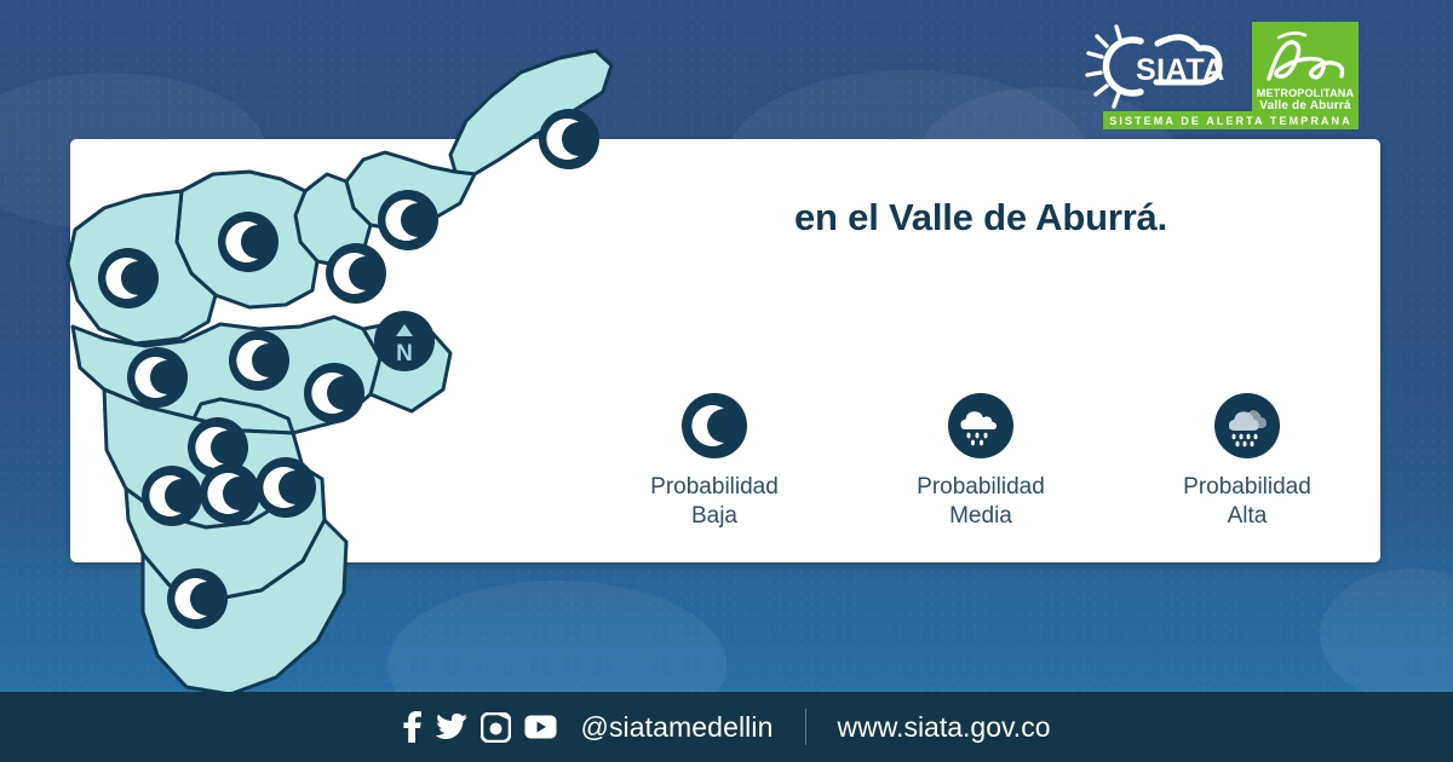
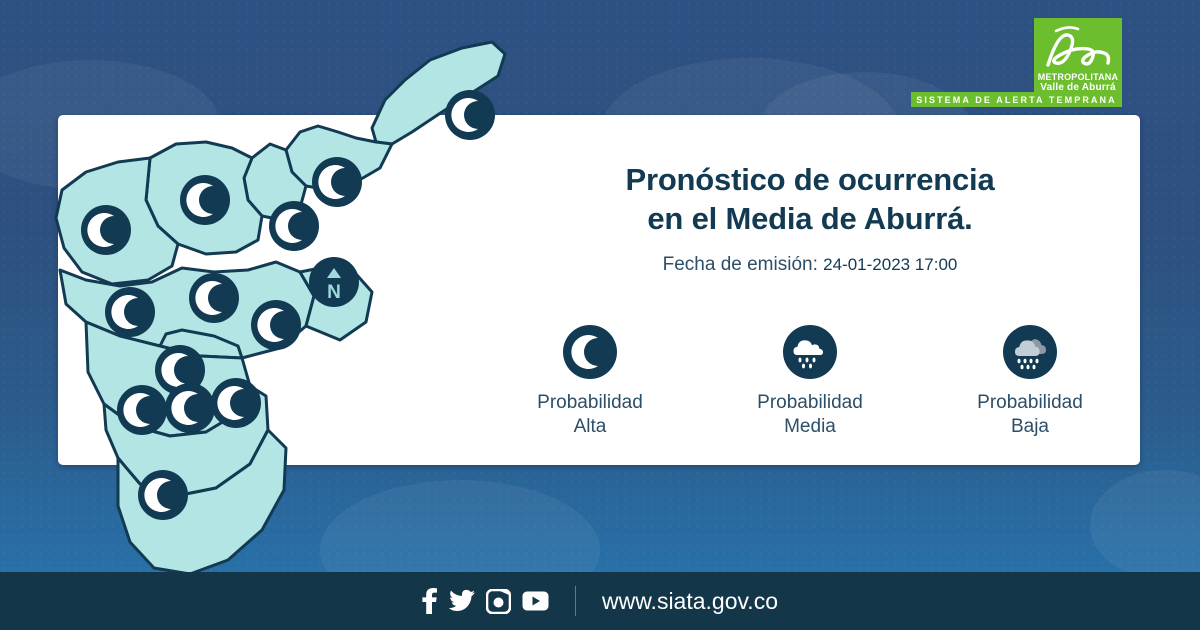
- SIATA
  METROPOLITANA
  Valle de Aburrá
  SISTEMA DE ALERTA TEMPRANA
  N
+ Pronóstico de ocurrencia
- en el Valle de Aburrá.
+ en el Media de Aburrá.
+ Fecha de emisión: 24-01-2023 17:00
  Probabilidad
- Baja
+ Alta
  Probabilidad
  Media
  Probabilidad
- Alta
+ Baja
- @siatamedellin
  www.siata.gov.co
